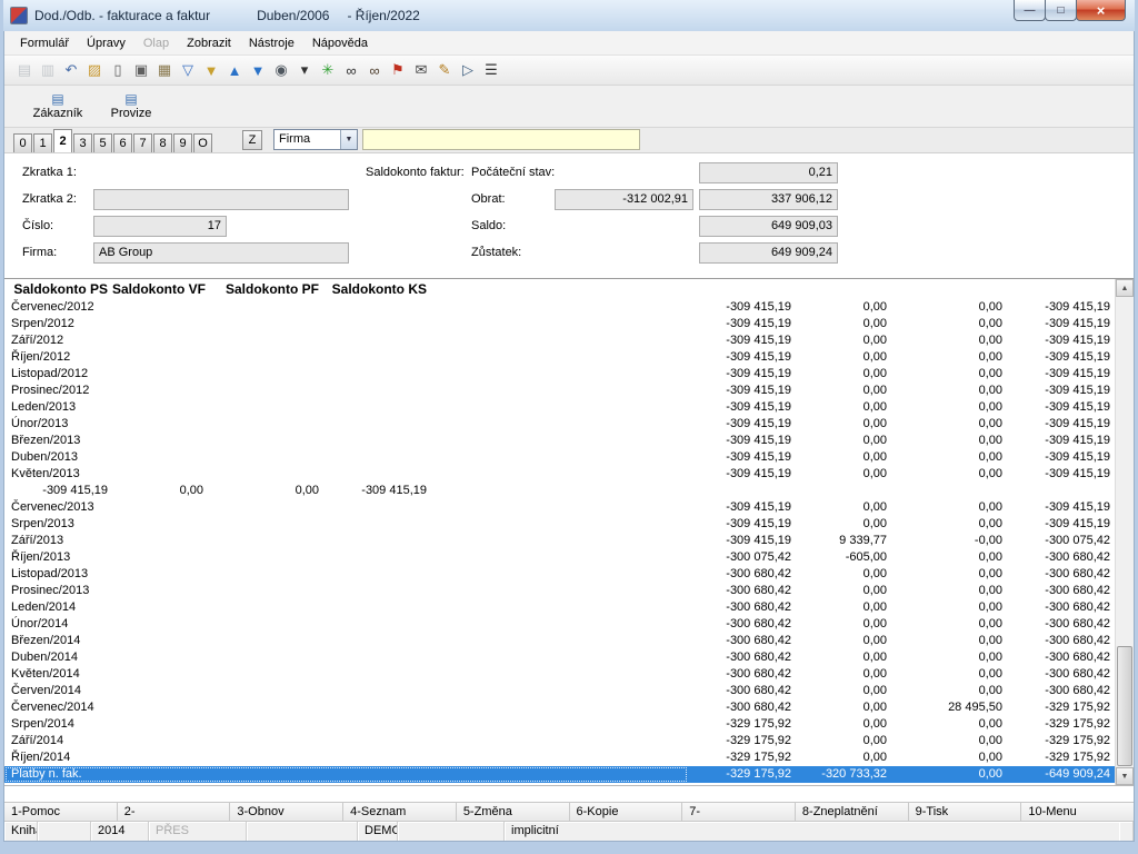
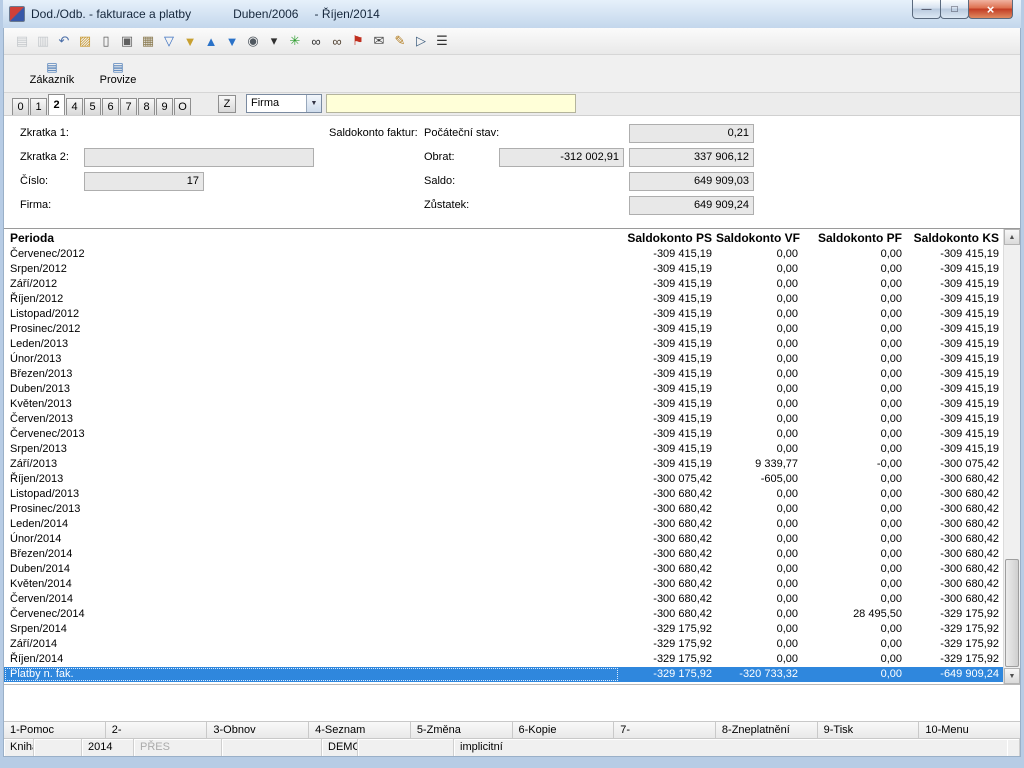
- Dod./Odb. - fakturace a faktur
+ Dod./Odb. - fakturace a platby
  Duben/2006
- - Říjen/2022
+ - Říjen/2014
  —
  □
  ×
- Formulář
- Úpravy
- Olap
- Zobrazit
- Nástroje
- Nápověda
  ▤
  ▥
  ↶
  ▨
  ▯
  ▣
  ▦
  ▽
  ▼
  ▲
  ▼
  ◉
  ▾
  ✳
  ∞
  ∞
  ⚑
  ✉
  ✎
  ▷
  ☰
  ▤
  Zákazník
  ▤
  Provize
  0
  1
  2
- 3
+ 4
  5
  6
  7
  8
  9
  O
  Z
  Firma
  Zkratka 1:
  Zkratka 2:
  Číslo:
  17
  Firma:
- AB Group
  Saldokonto faktur:
  Počáteční stav:
  0,21
  Obrat:
  -312 002,91
  337 906,12
  Saldo:
  649 909,03
  Zůstatek:
  649 909,24
+ Perioda
  Saldokonto PS
  Saldokonto VF
  Saldokonto PF
  Saldokonto KS
  Červenec/2012
  -309 415,19
  0,00
  0,00
  -309 415,19
  Srpen/2012
  -309 415,19
  0,00
  0,00
  -309 415,19
  Září/2012
  -309 415,19
  0,00
  0,00
  -309 415,19
  Říjen/2012
  -309 415,19
  0,00
  0,00
  -309 415,19
  Listopad/2012
  -309 415,19
  0,00
  0,00
  -309 415,19
  Prosinec/2012
  -309 415,19
  0,00
  0,00
  -309 415,19
  Leden/2013
  -309 415,19
  0,00
  0,00
  -309 415,19
  Únor/2013
  -309 415,19
  0,00
  0,00
  -309 415,19
  Březen/2013
  -309 415,19
  0,00
  0,00
  -309 415,19
  Duben/2013
  -309 415,19
  0,00
  0,00
  -309 415,19
  Květen/2013
  -309 415,19
  0,00
  0,00
  -309 415,19
+ Červen/2013
  -309 415,19
  0,00
  0,00
  -309 415,19
  Červenec/2013
  -309 415,19
  0,00
  0,00
  -309 415,19
  Srpen/2013
  -309 415,19
  0,00
  0,00
  -309 415,19
  Září/2013
  -309 415,19
  9 339,77
  -0,00
  -300 075,42
  Říjen/2013
  -300 075,42
  -605,00
  0,00
  -300 680,42
  Listopad/2013
  -300 680,42
  0,00
  0,00
  -300 680,42
  Prosinec/2013
  -300 680,42
  0,00
  0,00
  -300 680,42
  Leden/2014
  -300 680,42
  0,00
  0,00
  -300 680,42
  Únor/2014
  -300 680,42
  0,00
  0,00
  -300 680,42
  Březen/2014
  -300 680,42
  0,00
  0,00
  -300 680,42
  Duben/2014
  -300 680,42
  0,00
  0,00
  -300 680,42
  Květen/2014
  -300 680,42
  0,00
  0,00
  -300 680,42
  Červen/2014
  -300 680,42
  0,00
  0,00
  -300 680,42
  Červenec/2014
  -300 680,42
  0,00
  28 495,50
  -329 175,92
  Srpen/2014
  -329 175,92
  0,00
  0,00
  -329 175,92
  Září/2014
  -329 175,92
  0,00
  0,00
  -329 175,92
  Říjen/2014
  -329 175,92
  0,00
  0,00
  -329 175,92
  Platby n. fak.
  -329 175,92
  -320 733,32
  0,00
  -649 909,24
  1-Pomoc
  2-
  3-Obnov
  4-Seznam
  5-Změna
  6-Kopie
  7-
  8-Zneplatnění
  9-Tisk
  10-Menu
  Knih
  2014
  PŘES
  DEMO
  implicitní
